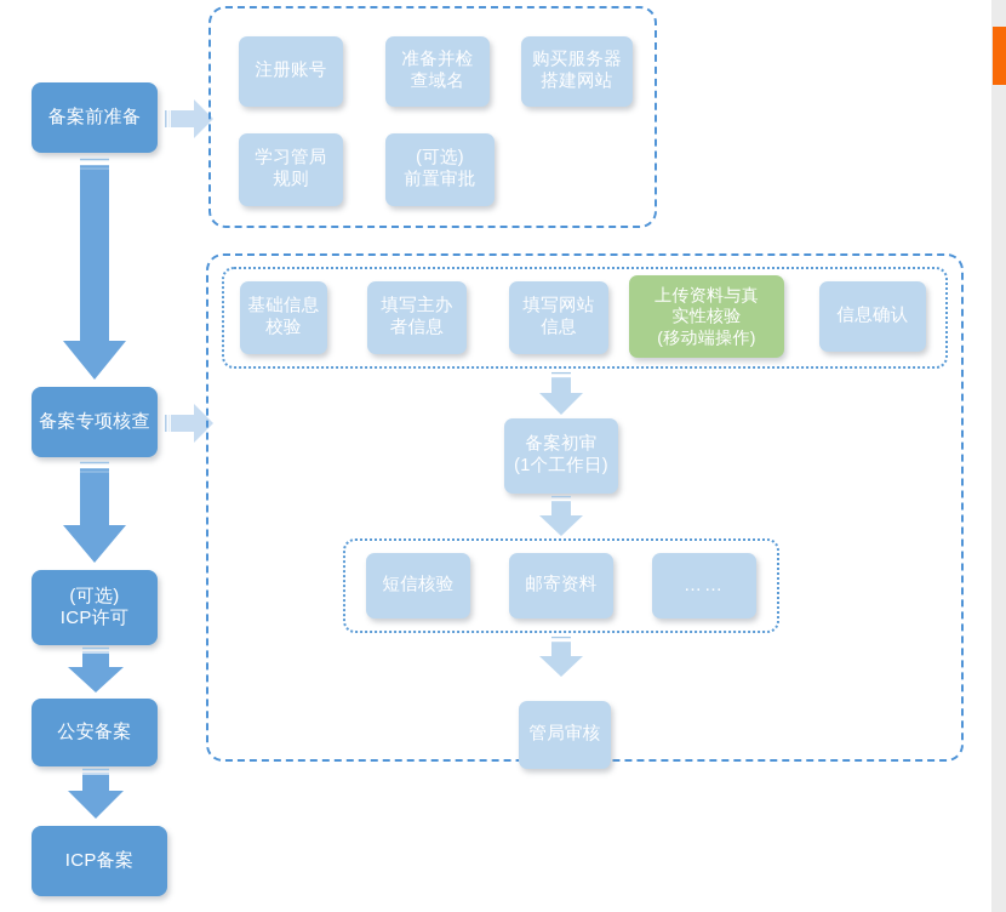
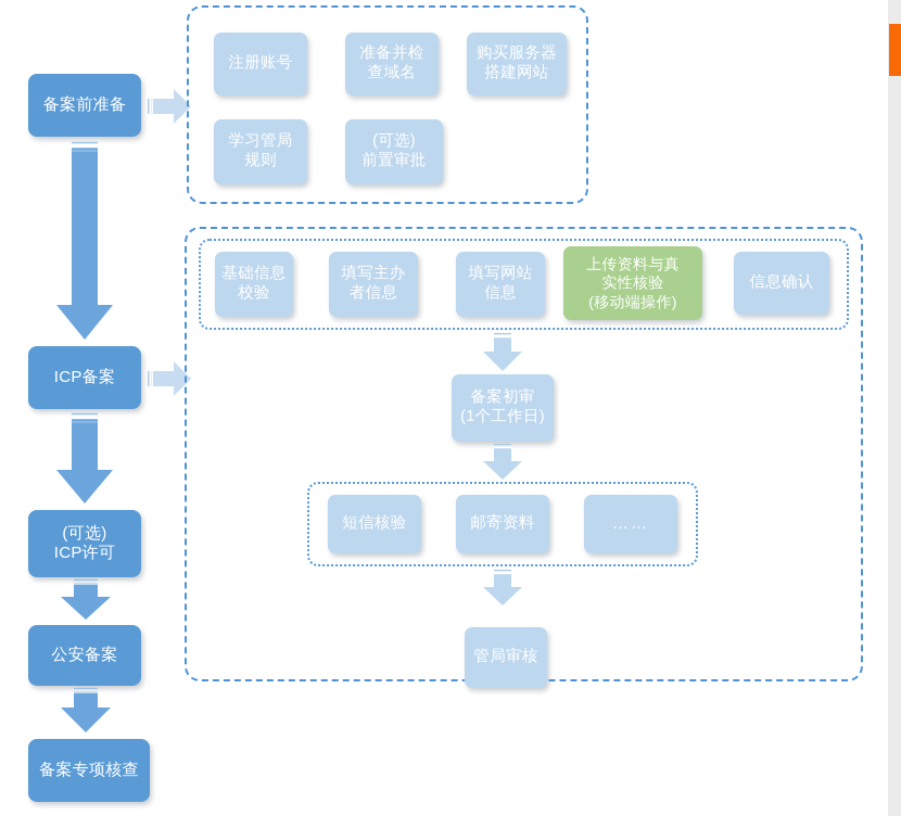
  备案前准备
- 备案专项核查
+ ICP备案
  (可选)
  ICP许可
  公安备案
- ICP备案
+ 备案专项核查
  注册账号
  准备并检
  查域名
  购买服务器
  搭建网站
  学习管局
  规则
  (可选)
  前置审批
  基础信息
  校验
  填写主办
  者信息
  填写网站
  信息
  上传资料与真
  实性核验
  (移动端操作)
  信息确认
  备案初审
  (1个工作日)
  短信核验
  邮寄资料
  ……
  管局审核
